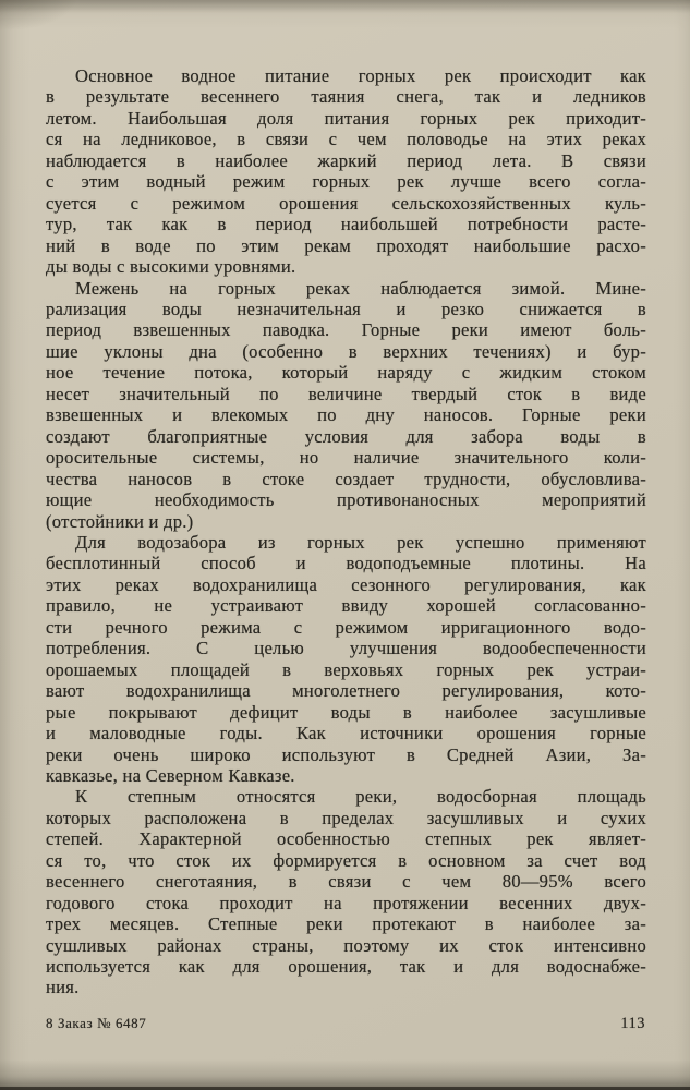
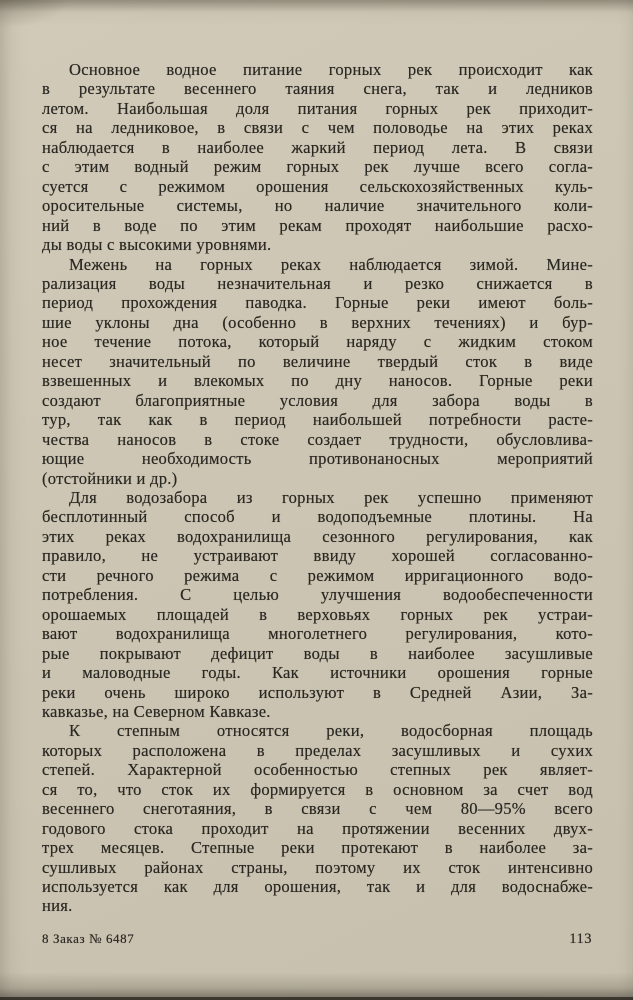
  Основное водное питание горных рек происходит как
  в результате весеннего таяния снега, так и ледников
  летом. Наибольшая доля питания горных рек приходит-
  ся на ледниковое, в связи с чем половодье на этих реках
  наблюдается в наиболее жаркий период лета. В связи
  с этим водный режим горных рек лучше всего согла-
  суется с режимом орошения сельскохозяйственных куль-
- тур, так как в период наибольшей потребности расте-
+ оросительные системы, но наличие значительного коли-
  ний в воде по этим рекам проходят наибольшие расхо-
  ды воды с высокими уровнями.
  Межень на горных реках наблюдается зимой. Мине-
  рализация воды незначительная и резко снижается в
- период взвешенных паводка. Горные реки имеют боль-
+ период прохождения паводка. Горные реки имеют боль-
  шие уклоны дна (особенно в верхних течениях) и бур-
  ное течение потока, который наряду с жидким стоком
  несет значительный по величине твердый сток в виде
  взвешенных и влекомых по дну наносов. Горные реки
  создают благоприятные условия для забора воды в
- оросительные системы, но наличие значительного коли-
+ тур, так как в период наибольшей потребности расте-
  чества наносов в стоке создает трудности, обусловлива-
  ющие необходимость противонаносных мероприятий
  (отстойники и др.)
  Для водозабора из горных рек успешно применяют
  бесплотинный способ и водоподъемные плотины. На
  этих реках водохранилища сезонного регулирования, как
  правило, не устраивают ввиду хорошей согласованно-
  сти речного режима с режимом ирригационного водо-
  потребления. С целью улучшения водообеспеченности
  орошаемых площадей в верховьях горных рек устраи-
  вают водохранилища многолетнего регулирования, кото-
  рые покрывают дефицит воды в наиболее засушливые
  и маловодные годы. Как источники орошения горные
  реки очень широко используют в Средней Азии, За-
  кавказье, на Северном Кавказе.
  К степным относятся реки, водосборная площадь
  которых расположена в пределах засушливых и сухих
  степей. Характерной особенностью степных рек являет-
  ся то, что сток их формируется в основном за счет вод
  весеннего снеготаяния, в связи с чем 80—95% всего
  годового стока проходит на протяжении весенних двух-
  трех месяцев. Степные реки протекают в наиболее за-
  сушливых районах страны, поэтому их сток интенсивно
  используется как для орошения, так и для водоснабже-
  ния.
  8 Заказ № 6487
  113
